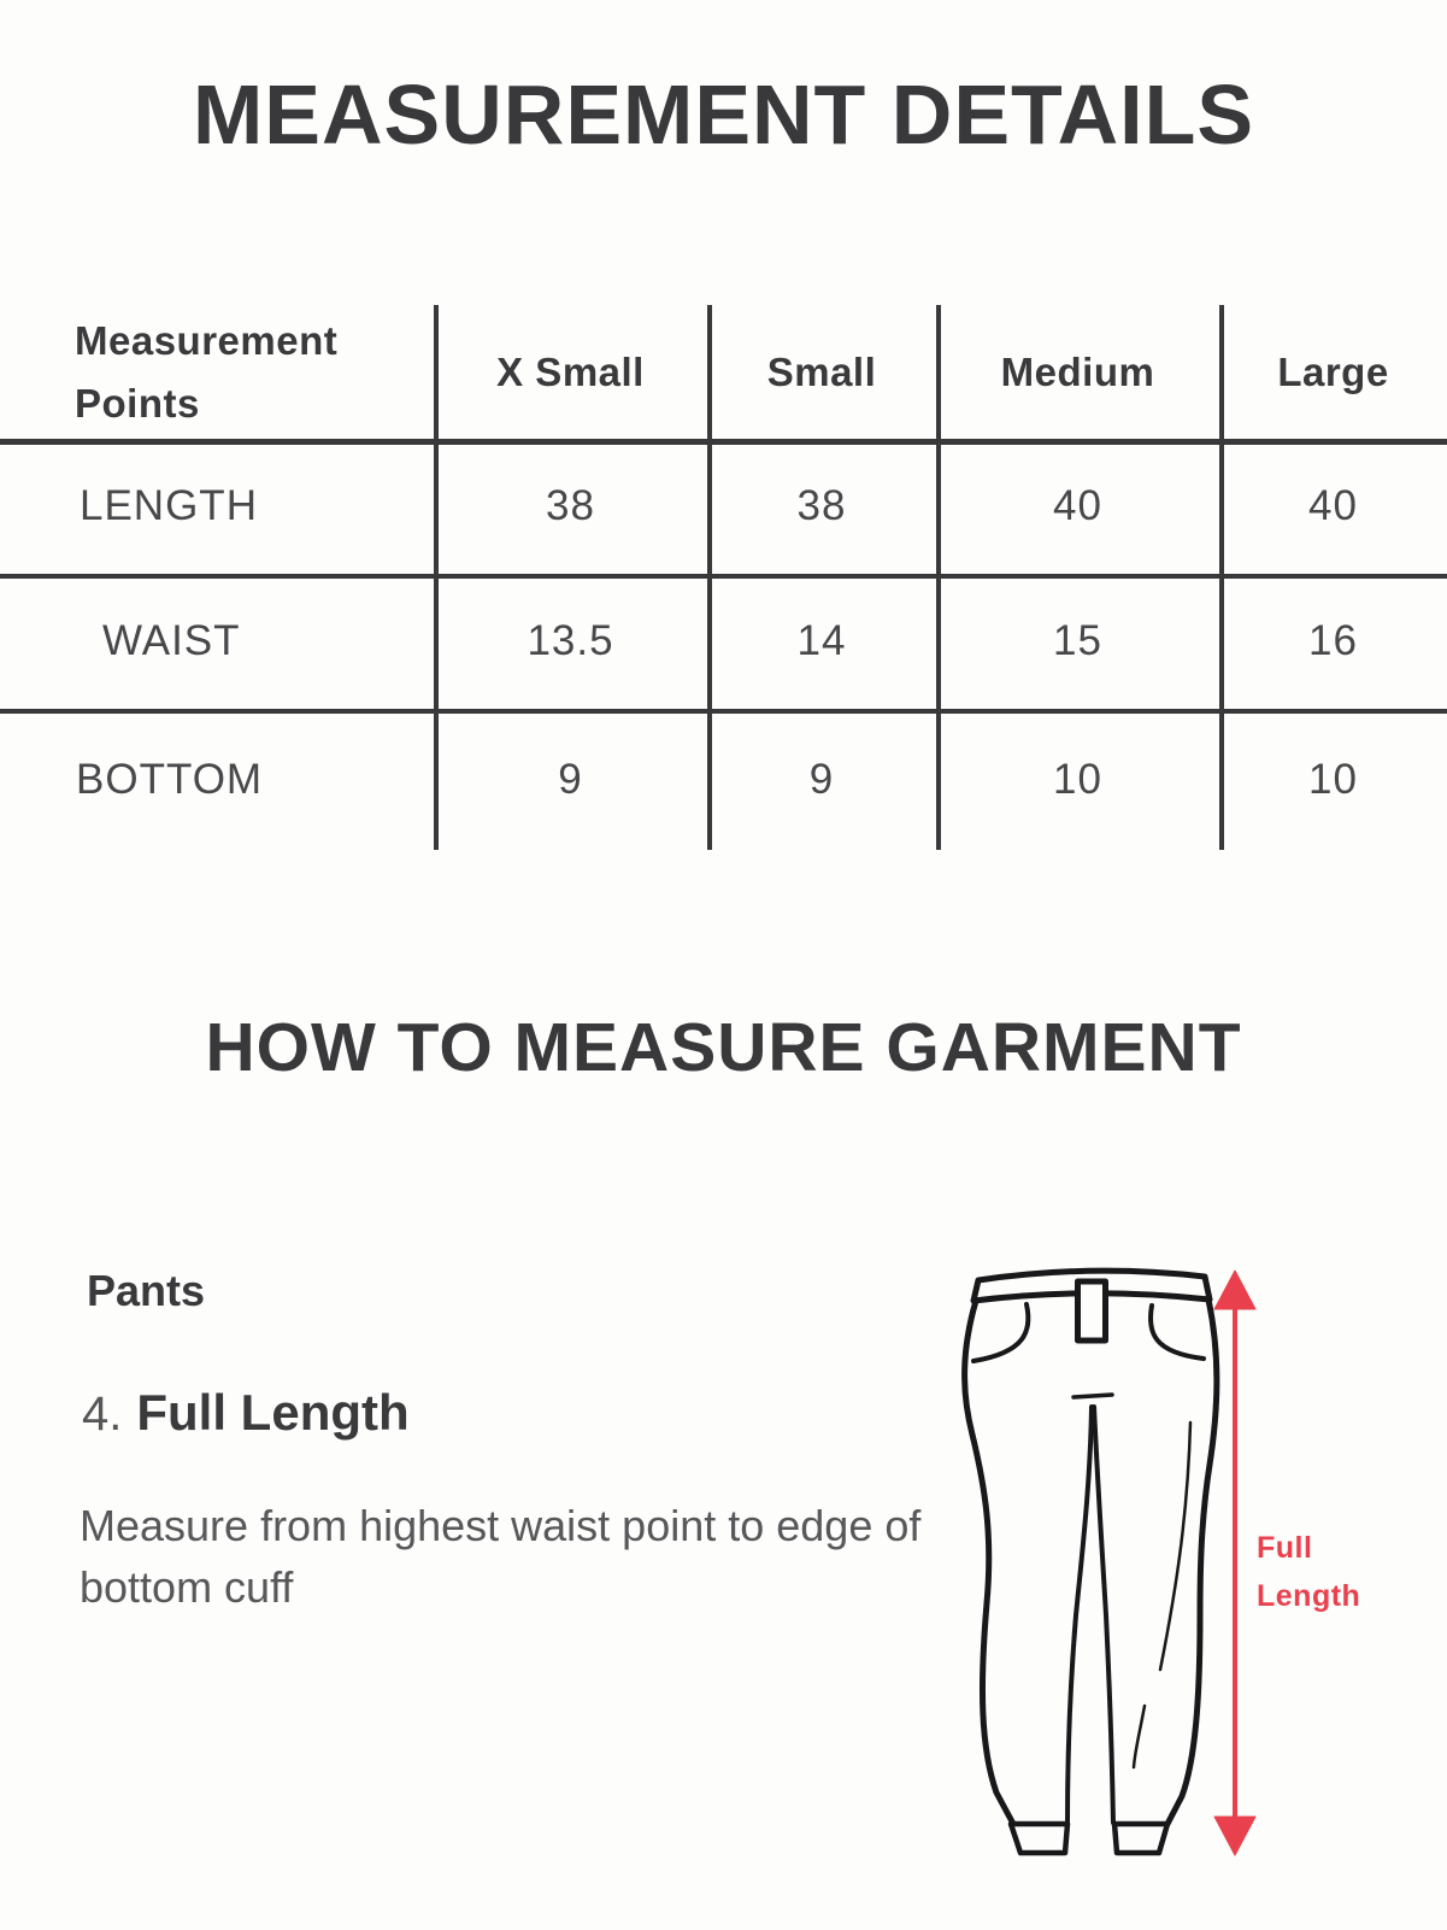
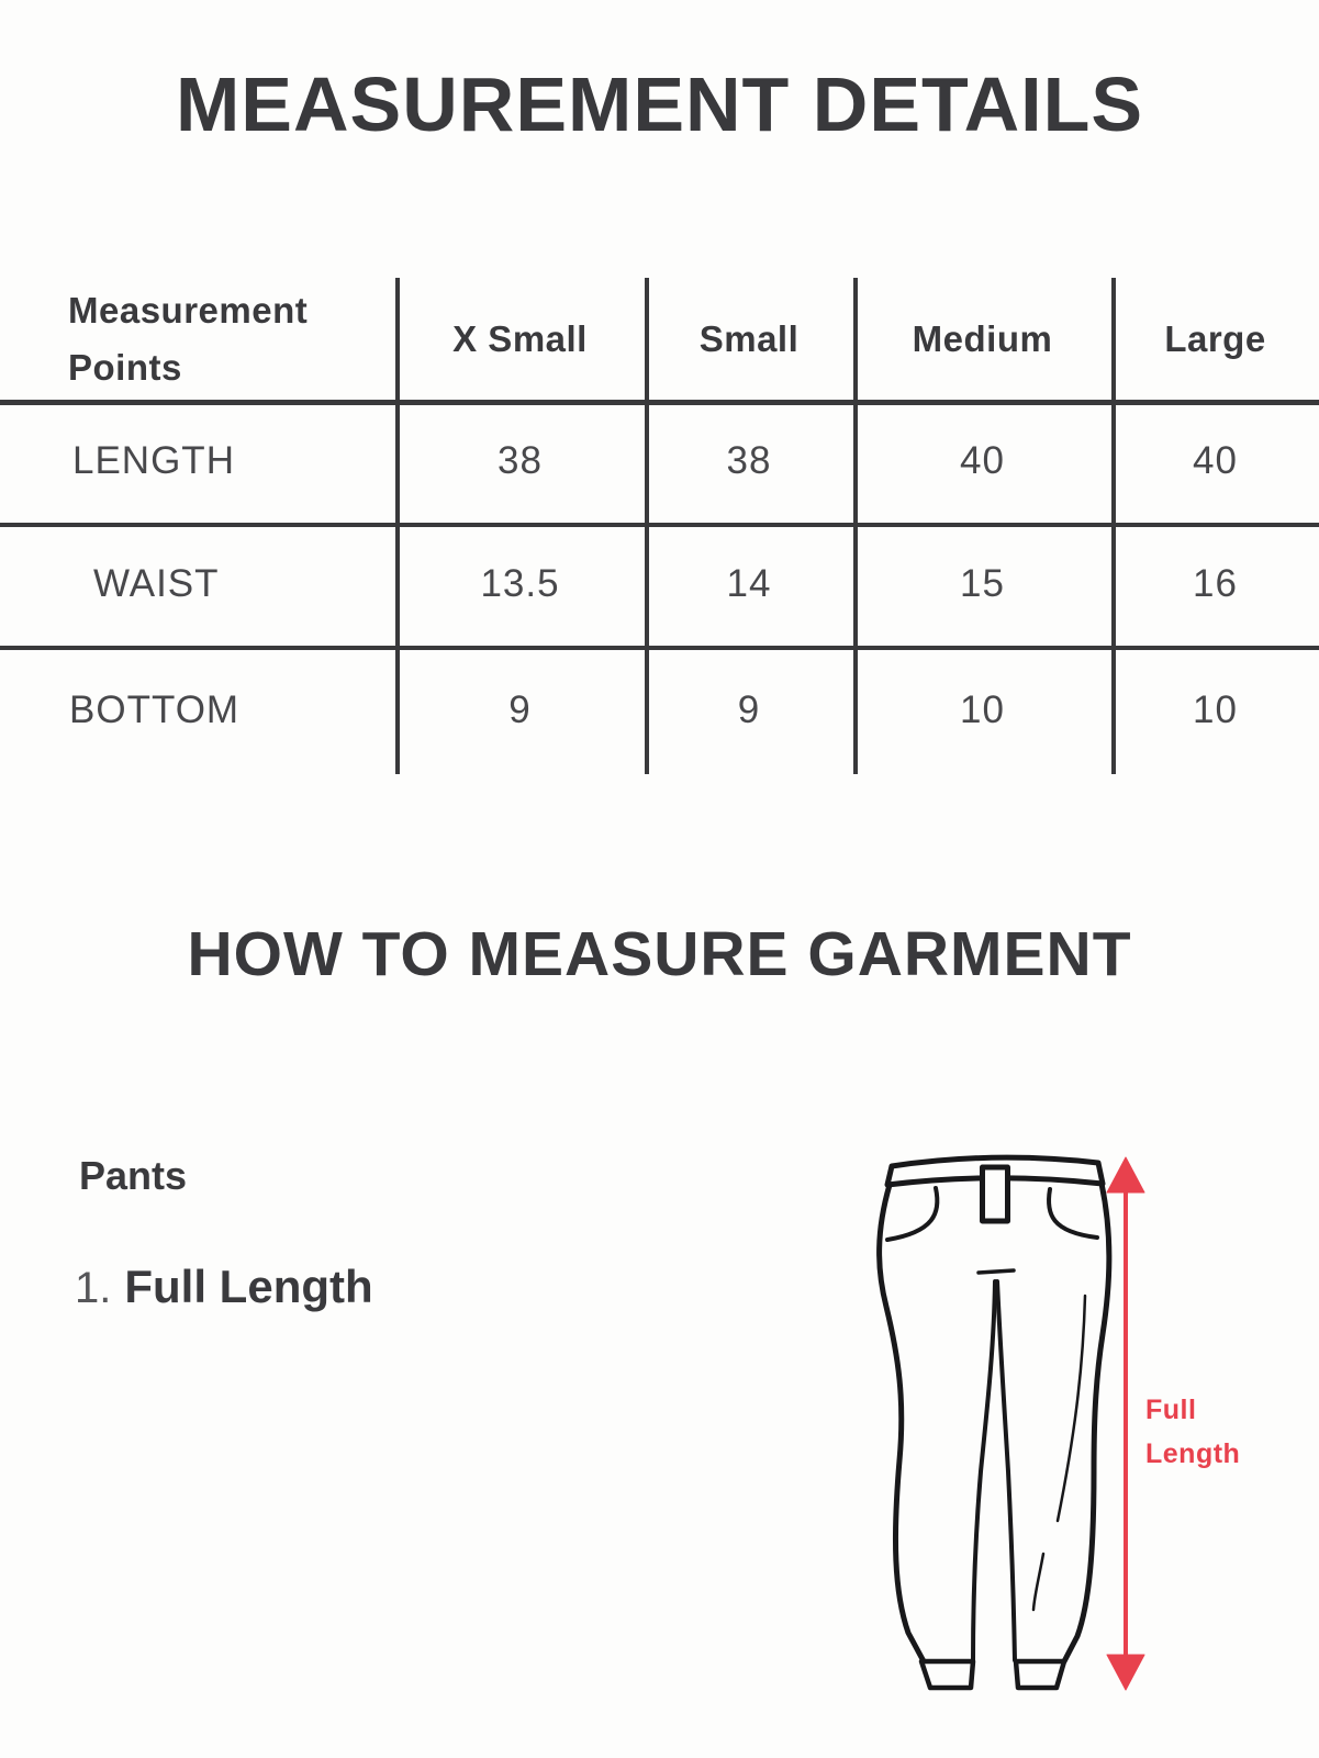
  MEASUREMENT DETAILS
  Measurement Points
  X Small
  Small
  Medium
  Large
  LENGTH
  38
  38
  40
  40
  WAIST
  13.5
  14
  15
  16
  BOTTOM
  9
  9
  10
  10
  HOW TO MEASURE GARMENT
  Pants
- 4. Full Length
+ 1. Full Length
- Measure from highest waist point to edge of bottom cuff
  Full Length
